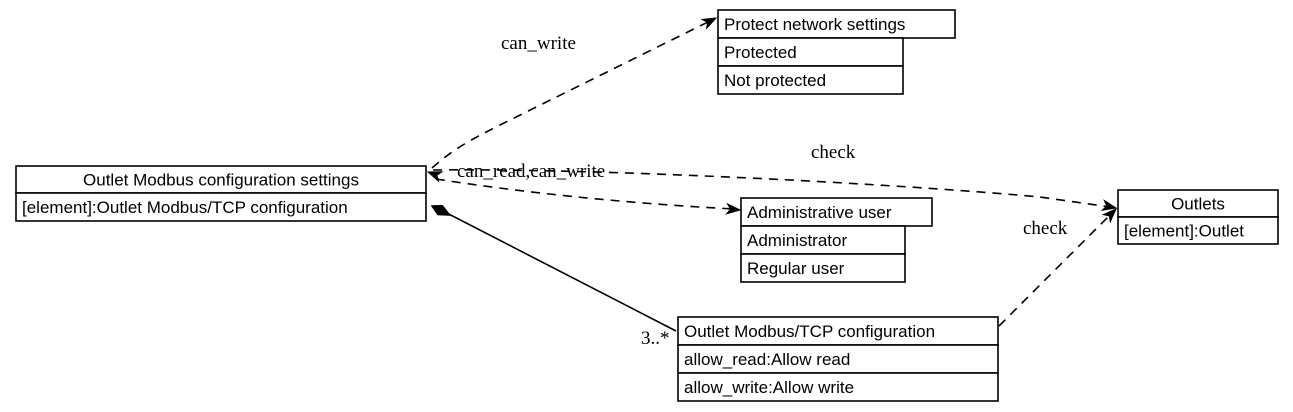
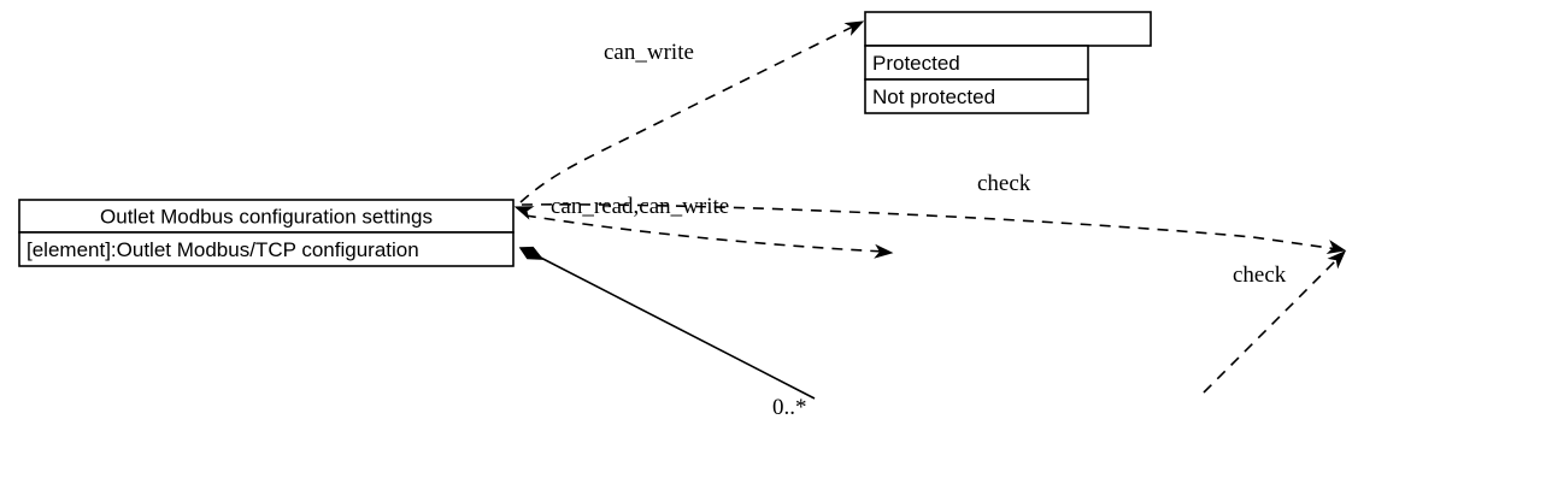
  Outlet Modbus configuration settings
  [element]:Outlet Modbus/TCP configuration
- Protect network settings
  Protected
  Not protected
- Administrative user
- Administrator
- Regular user
- Outlet Modbus/TCP configuration
- allow_read:Allow read
- allow_write:Allow write
- Outlets
- [element]:Outlet
  can_write
  can_read,can_write
  check
  check
- 3..*
+ 0..*
